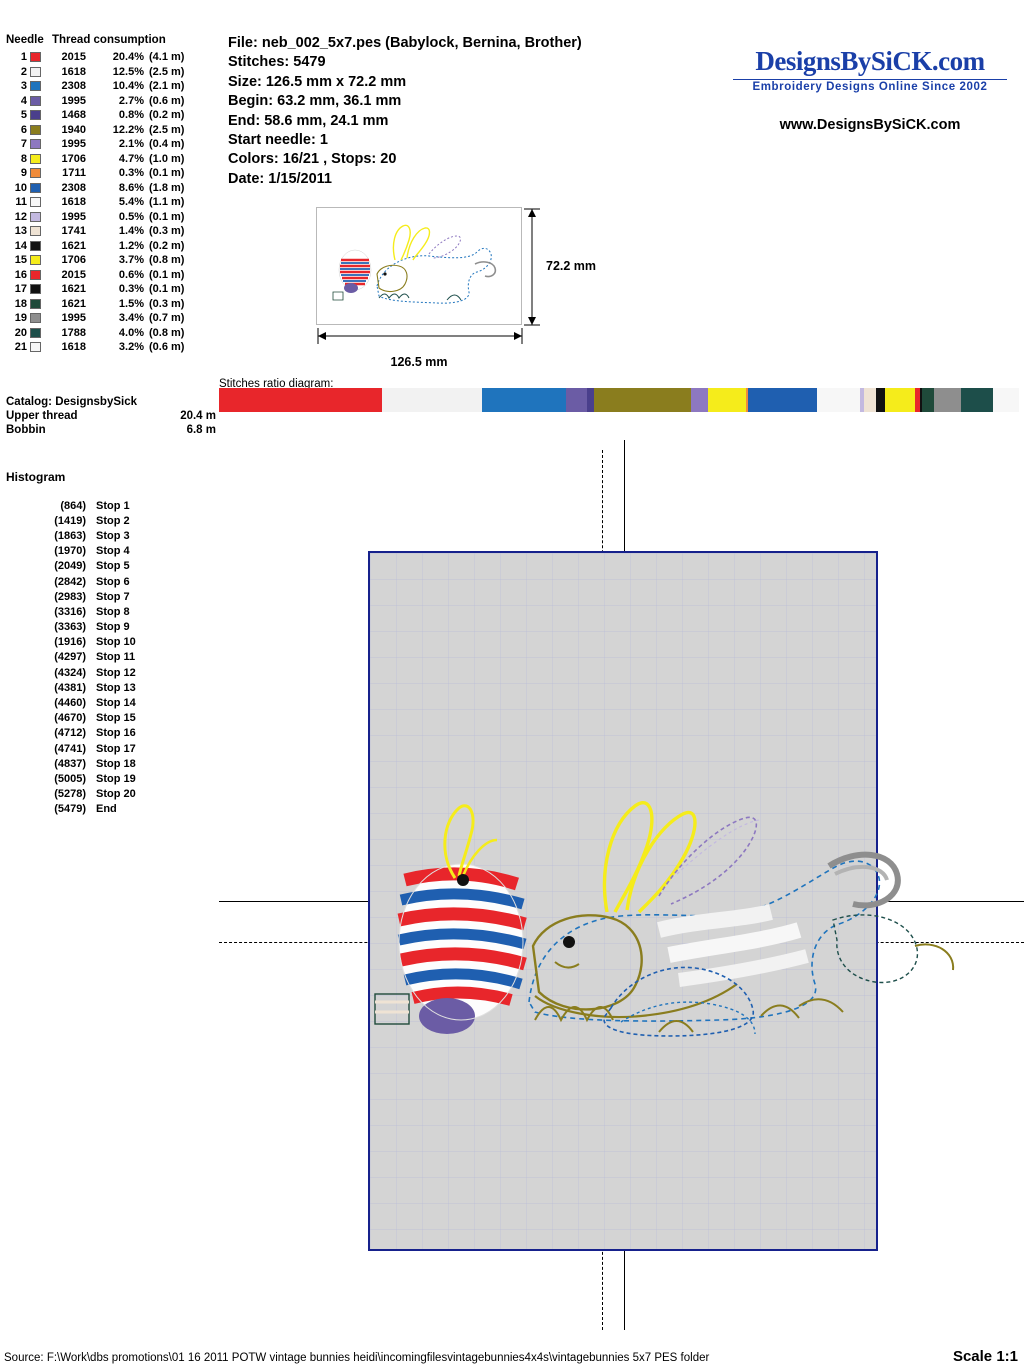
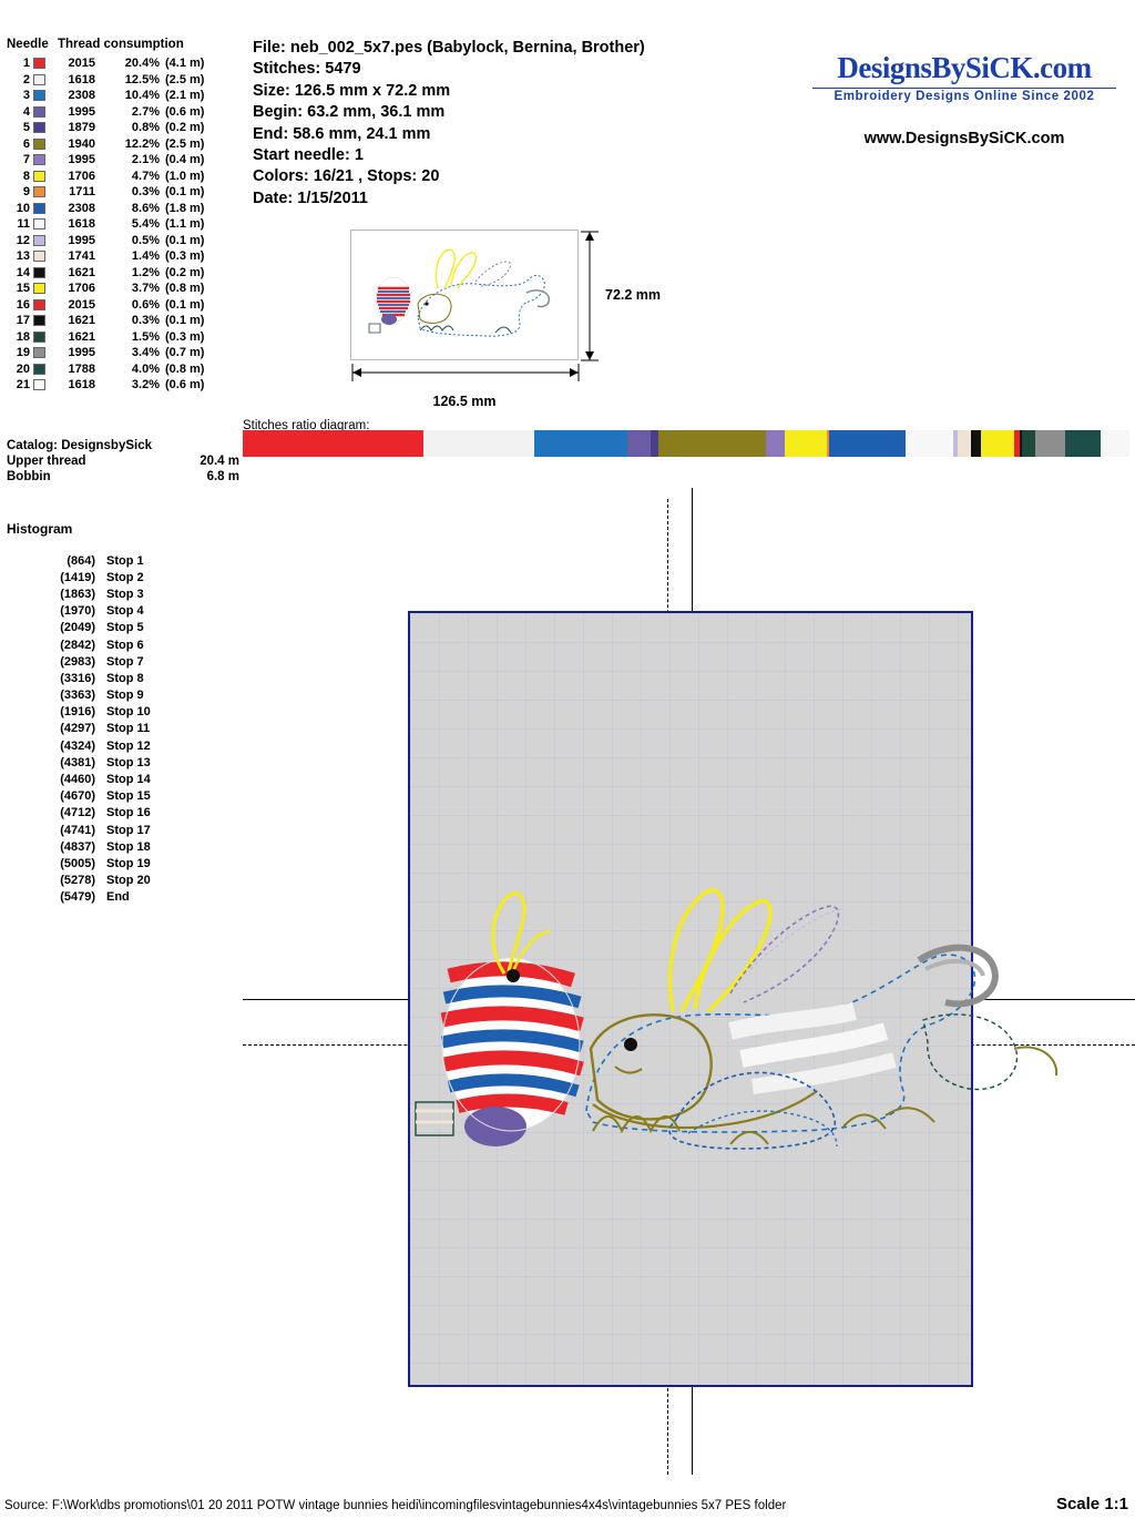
  Needle
  Thread consumption
  1
  2015
  20.4%
  (4.1 m)
  2
  1618
  12.5%
  (2.5 m)
  3
  2308
  10.4%
  (2.1 m)
  4
  1995
  2.7%
  (0.6 m)
  5
- 1468
+ 1879
  0.8%
  (0.2 m)
  6
  1940
  12.2%
  (2.5 m)
  7
  1995
  2.1%
  (0.4 m)
  8
  1706
  4.7%
  (1.0 m)
  9
  1711
  0.3%
  (0.1 m)
  10
  2308
  8.6%
  (1.8 m)
  11
  1618
  5.4%
  (1.1 m)
  12
  1995
  0.5%
  (0.1 m)
  13
  1741
  1.4%
  (0.3 m)
  14
  1621
  1.2%
  (0.2 m)
  15
  1706
  3.7%
  (0.8 m)
  16
  2015
  0.6%
  (0.1 m)
  17
  1621
  0.3%
  (0.1 m)
  18
  1621
  1.5%
  (0.3 m)
  19
  1995
  3.4%
  (0.7 m)
  20
  1788
  4.0%
  (0.8 m)
  21
  1618
  3.2%
  (0.6 m)
  Catalog: DesignsbySick
  Upper thread
  20.4 m
  Bobbin
  6.8 m
  Histogram
  (864)
  Stop 1
  (1419)
  Stop 2
  (1863)
  Stop 3
  (1970)
  Stop 4
  (2049)
  Stop 5
  (2842)
  Stop 6
  (2983)
  Stop 7
  (3316)
  Stop 8
  (3363)
  Stop 9
  (1916)
  Stop 10
  (4297)
  Stop 11
  (4324)
  Stop 12
  (4381)
  Stop 13
  (4460)
  Stop 14
  (4670)
  Stop 15
  (4712)
  Stop 16
  (4741)
  Stop 17
  (4837)
  Stop 18
  (5005)
  Stop 19
  (5278)
  Stop 20
  (5479)
  End
  File: neb_002_5x7.pes (Babylock, Bernina, Brother)
  Stitches: 5479
  Size: 126.5 mm x 72.2 mm
  Begin: 63.2 mm, 36.1 mm
  End: 58.6 mm, 24.1 mm
  Start needle: 1
  Colors: 16/21 , Stops: 20
  Date: 1/15/2011
  DesignsBySiCK.com
  Embroidery Designs Online Since 2002
  www.DesignsBySiCK.com
  72.2 mm
  126.5 mm
  Stitches ratio diagram:
- Source: F:\Work\dbs promotions\01 16 2011 POTW vintage bunnies heidi\incomingfilesvintagebunnies4x4s\vintagebunnies 5x7 PES folder
+ Source: F:\Work\dbs promotions\01 20 2011 POTW vintage bunnies heidi\incomingfilesvintagebunnies4x4s\vintagebunnies 5x7 PES folder
  Scale 1:1
